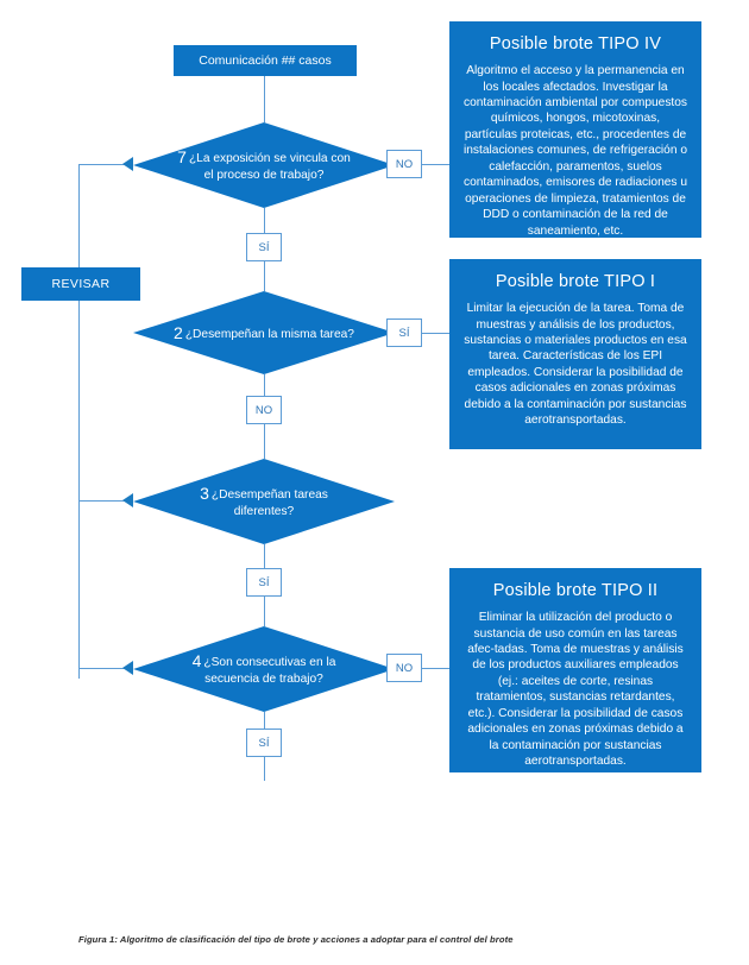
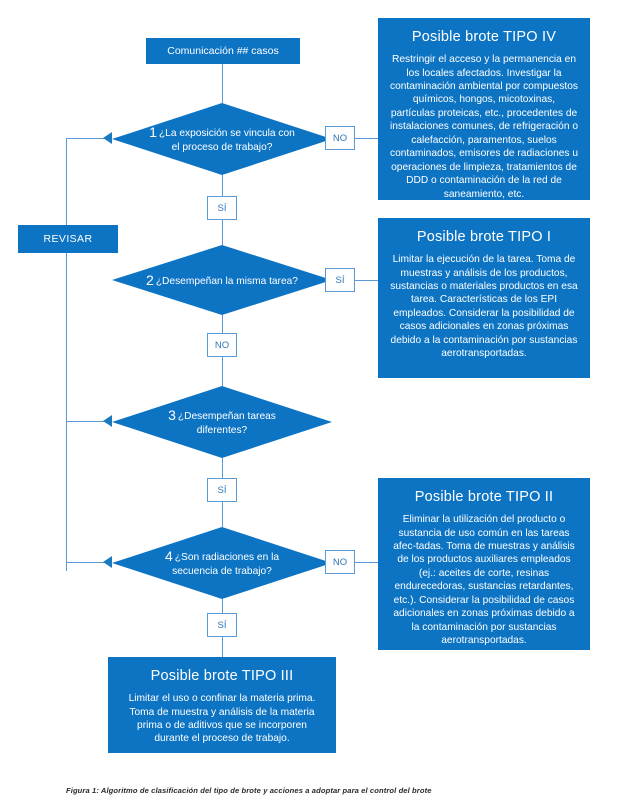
  Comunicación ## casos
- 7 ¿La exposición se vincula con el proceso de trabajo?
+ 1 ¿La exposición se vincula con el proceso de trabajo?
  NO
  SÍ
  2 ¿Desempeñan la misma tarea?
  SÍ
  NO
  3 ¿Desempeñan tareas diferentes?
  SÍ
- 4 ¿Son consecutivas en la secuencia de trabajo?
+ 4 ¿Son radiaciones en la secuencia de trabajo?
  NO
  SÍ
  REVISAR
  Posible brote TIPO IV
- Algoritmo el acceso y la permanencia en los locales afectados. Investigar la contaminación ambiental por compuestos químicos, hongos, micotoxinas, partículas proteicas, etc., procedentes de instalaciones comunes, de refrigeración o calefacción, paramentos, suelos contaminados, emisores de radiaciones u operaciones de limpieza, tratamientos de DDD o contaminación de la red de saneamiento, etc.
+ Restringir el acceso y la permanencia en los locales afectados. Investigar la contaminación ambiental por compuestos químicos, hongos, micotoxinas, partículas proteicas, etc., procedentes de instalaciones comunes, de refrigeración o calefacción, paramentos, suelos contaminados, emisores de radiaciones u operaciones de limpieza, tratamientos de DDD o contaminación de la red de saneamiento, etc.
  Posible brote TIPO I
  Limitar la ejecución de la tarea. Toma de muestras y análisis de los productos, sustancias o materiales productos en esa tarea. Características de los EPI empleados. Considerar la posibilidad de casos adicionales en zonas próximas debido a la contaminación por sustancias aerotransportadas.
  Posible brote TIPO II
- Eliminar la utilización del producto o sustancia de uso común en las tareas afec-tadas. Toma de muestras y análisis de los productos auxiliares empleados (ej.: aceites de corte, resinas tratamientos, sustancias retardantes, etc.). Considerar la posibilidad de casos adicionales en zonas próximas debido a la contaminación por sustancias aerotransportadas.
+ Eliminar la utilización del producto o sustancia de uso común en las tareas afec-tadas. Toma de muestras y análisis de los productos auxiliares empleados (ej.: aceites de corte, resinas endurecedoras, sustancias retardantes, etc.). Considerar la posibilidad de casos adicionales en zonas próximas debido a la contaminación por sustancias aerotransportadas.
+ Posible brote TIPO III
+ Limitar el uso o confinar la materia prima. Toma de muestra y análisis de la materia prima o de aditivos que se incorporen durante el proceso de trabajo.
  Figura 1: Algoritmo de clasificación del tipo de brote y acciones a adoptar para el control del brote
